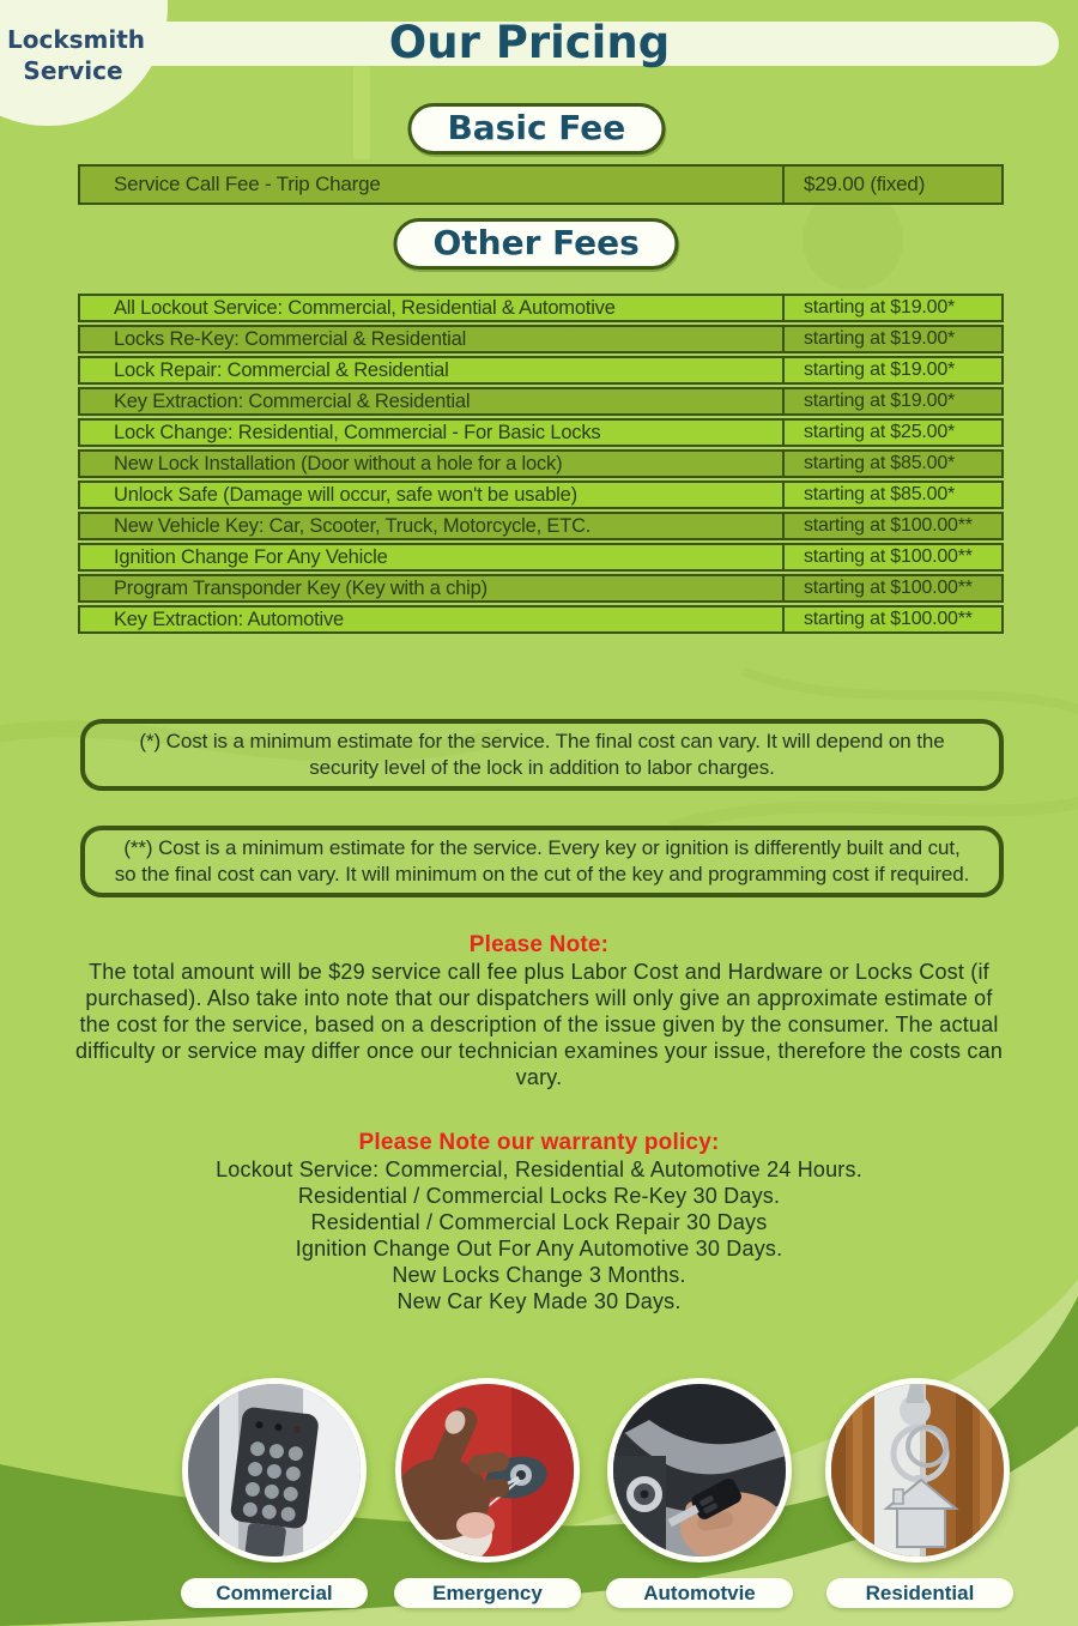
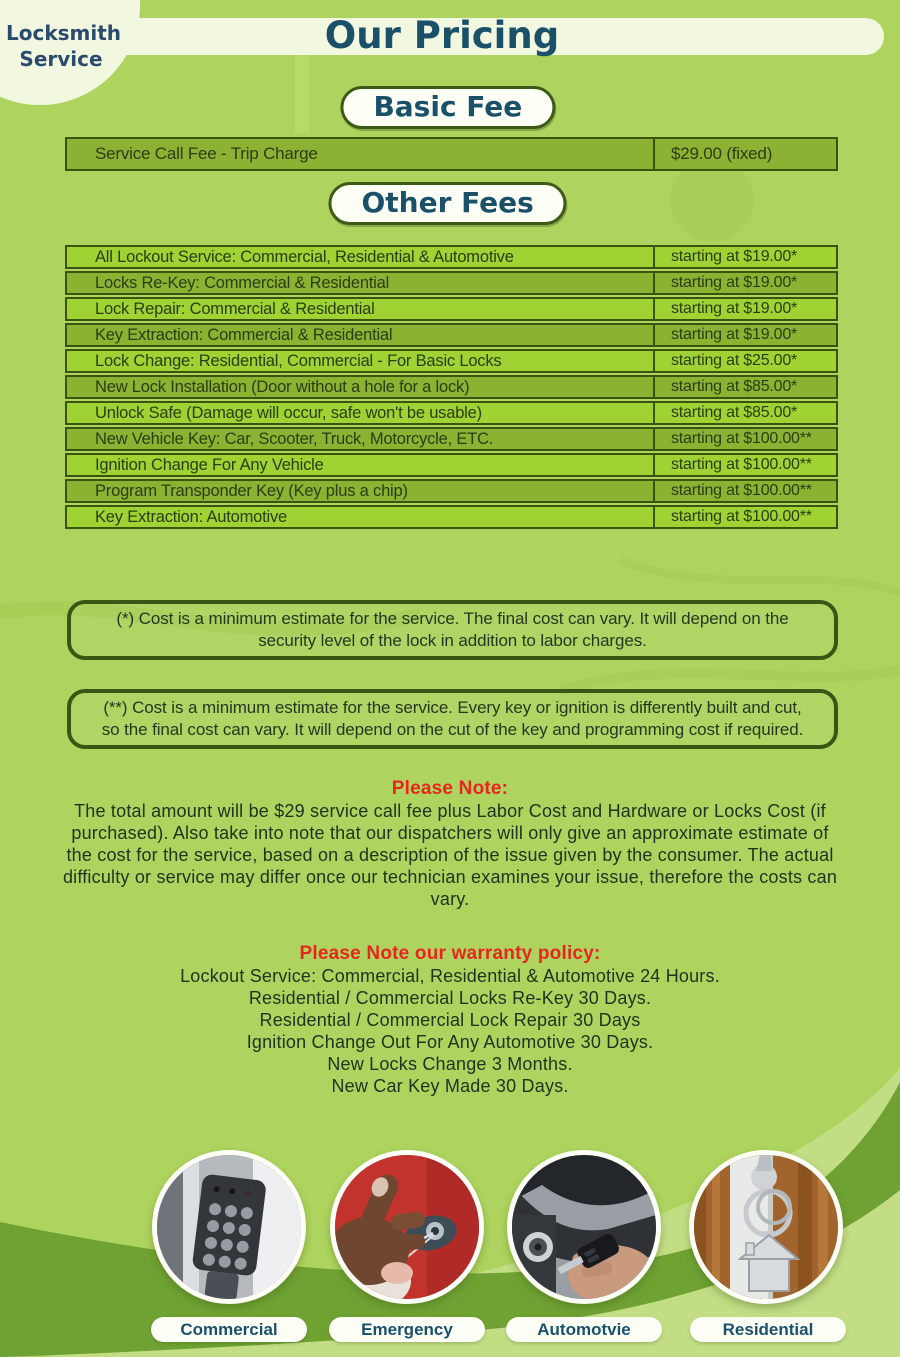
  Our Pricing
  Locksmith
  Service
  Basic Fee
  Service Call Fee - Trip Charge
  $29.00 (fixed)
  Other Fees
  All Lockout Service: Commercial, Residential & Automotive
  starting at $19.00*
  Locks Re-Key: Commercial & Residential
  starting at $19.00*
  Lock Repair: Commercial & Residential
  starting at $19.00*
  Key Extraction: Commercial & Residential
  starting at $19.00*
  Lock Change: Residential, Commercial - For Basic Locks
  starting at $25.00*
  New Lock Installation (Door without a hole for a lock)
  starting at $85.00*
  Unlock Safe (Damage will occur, safe won't be usable)
  starting at $85.00*
  New Vehicle Key: Car, Scooter, Truck, Motorcycle, ETC.
  starting at $100.00**
  Ignition Change For Any Vehicle
  starting at $100.00**
- Program Transponder Key (Key with a chip)
+ Program Transponder Key (Key plus a chip)
  starting at $100.00**
  Key Extraction: Automotive
  starting at $100.00**
  (*) Cost is a minimum estimate for the service. The final cost can vary. It will depend on the security level of the lock in addition to labor charges.
- (**) Cost is a minimum estimate for the service. Every key or ignition is differently built and cut, so the final cost can vary. It will minimum on the cut of the key and programming cost if required.
+ (**) Cost is a minimum estimate for the service. Every key or ignition is differently built and cut, so the final cost can vary. It will depend on the cut of the key and programming cost if required.
  Please Note:
  The total amount will be $29 service call fee plus Labor Cost and Hardware or Locks Cost (if purchased). Also take into note that our dispatchers will only give an approximate estimate of the cost for the service, based on a description of the issue given by the consumer. The actual difficulty or service may differ once our technician examines your issue, therefore the costs can vary.
  Please Note our warranty policy:
  Lockout Service: Commercial, Residential & Automotive 24 Hours.
  Residential / Commercial Locks Re-Key 30 Days.
  Residential / Commercial Lock Repair 30 Days
  Ignition Change Out For Any Automotive 30 Days.
  New Locks Change 3 Months.
  New Car Key Made 30 Days.
  Commercial
  Emergency
  Automotvie
  Residential
